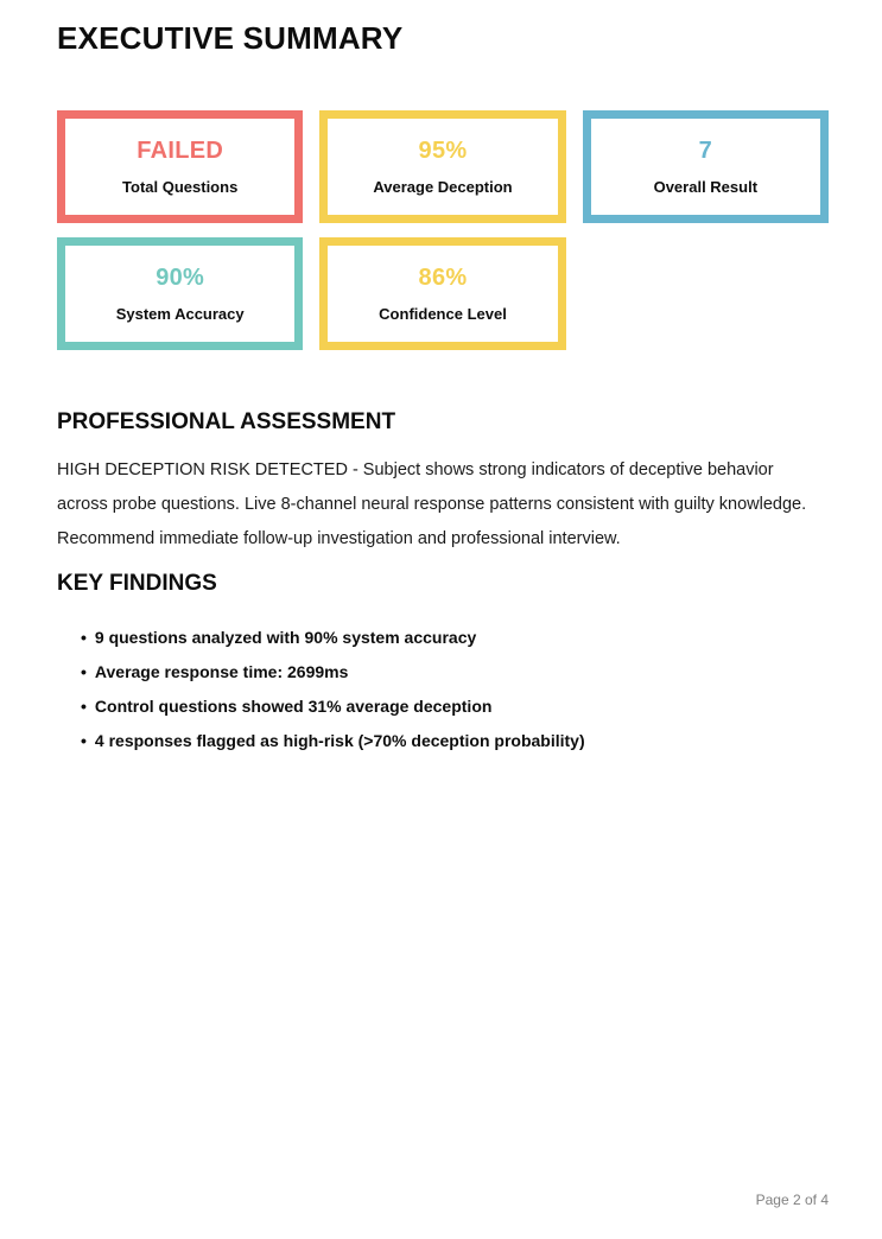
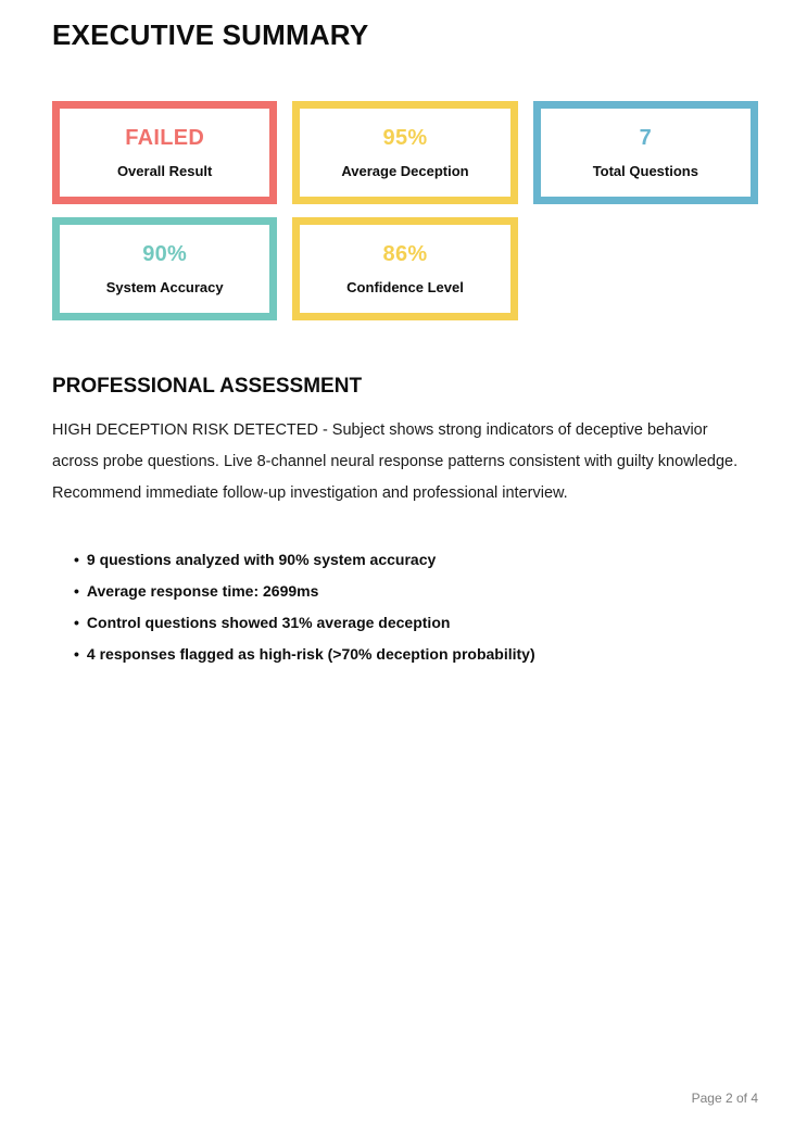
  EXECUTIVE SUMMARY
  FAILED
- Total Questions
+ Overall Result
  95%
  Average Deception
  7
- Overall Result
+ Total Questions
  90%
  System Accuracy
  86%
  Confidence Level
  PROFESSIONAL ASSESSMENT
  HIGH DECEPTION RISK DETECTED - Subject shows strong indicators of deceptive behavior across probe questions. Live 8-channel neural response patterns consistent with guilty knowledge. Recommend immediate follow-up investigation and professional interview.
- KEY FINDINGS
  • 9 questions analyzed with 90% system accuracy
  • Average response time: 2699ms
  • Control questions showed 31% average deception
  • 4 responses flagged as high-risk (>70% deception probability)
  Page 2 of 4
